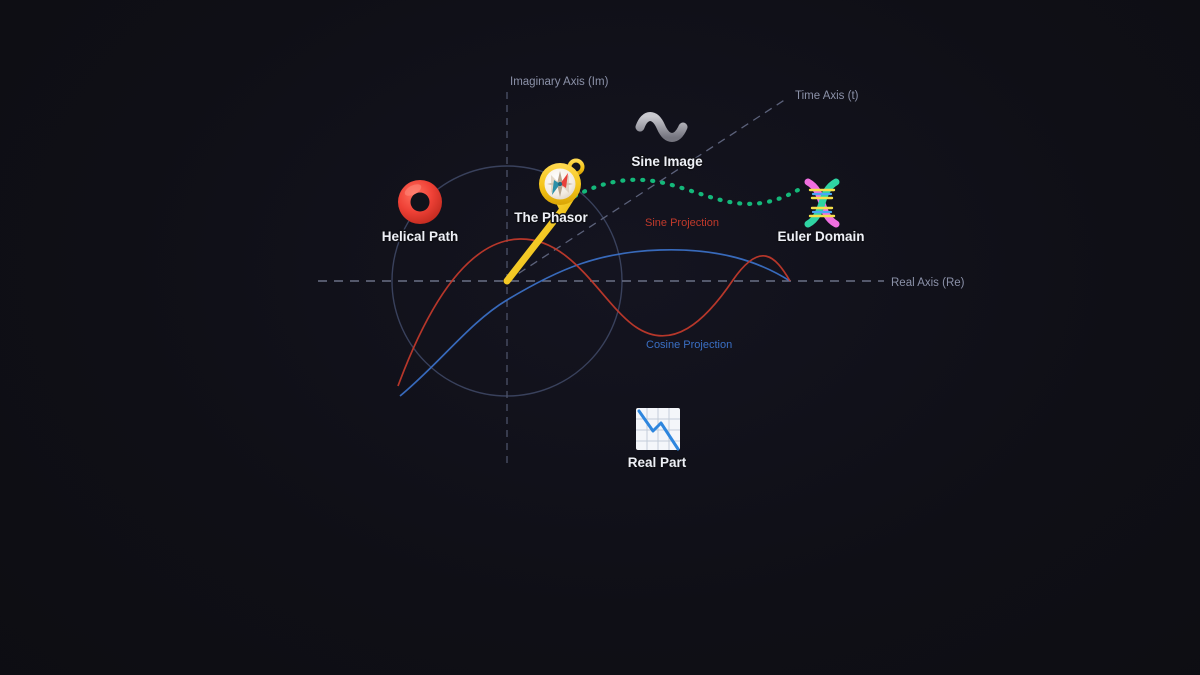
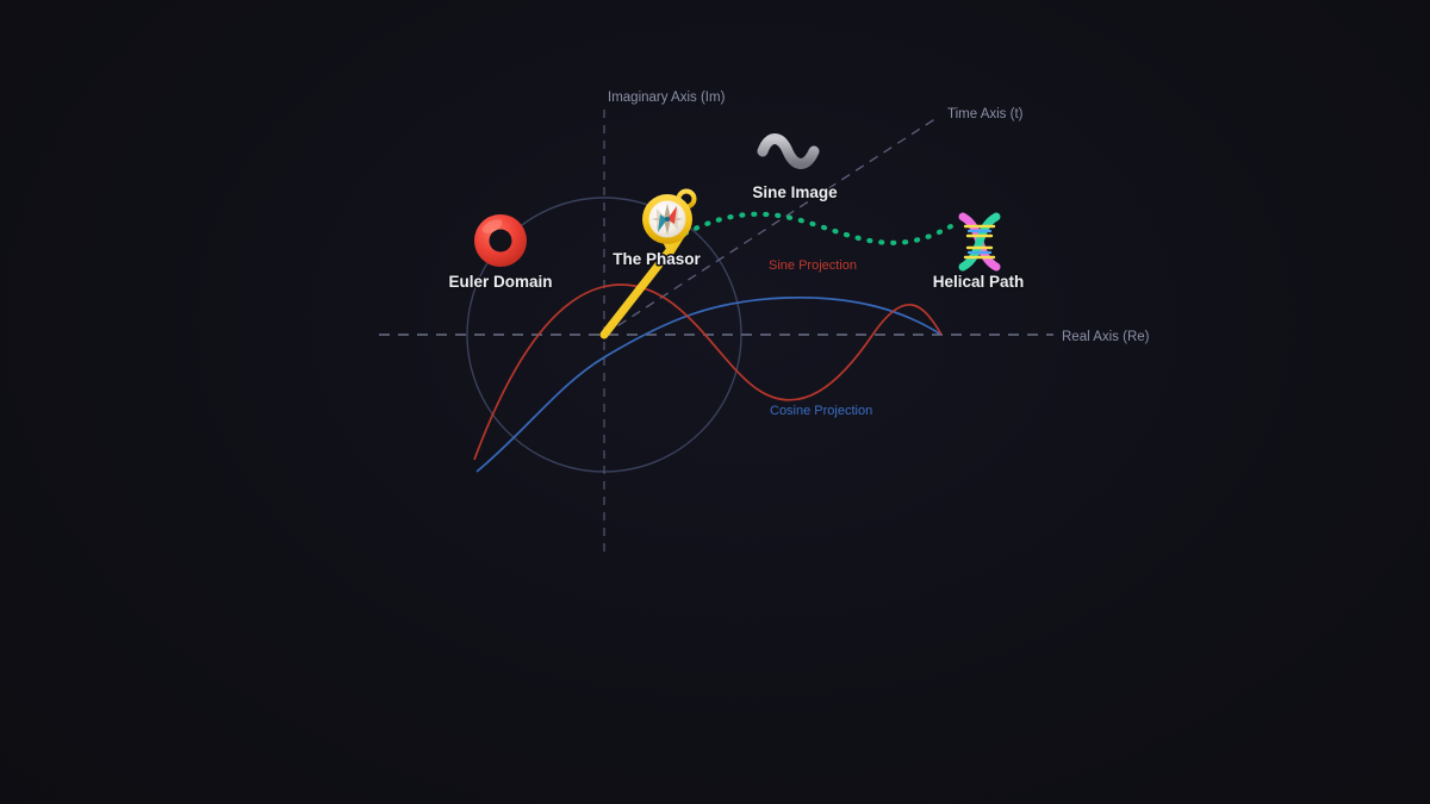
  Imaginary Axis (Im)
  Real Axis (Re)
  Time Axis (t)
  Cosine Projection
  Sine Projection
- Helical Path
+ Euler Domain
  The Phasor
  Sine Image
- Euler Domain
+ Helical Path
- Real Part
